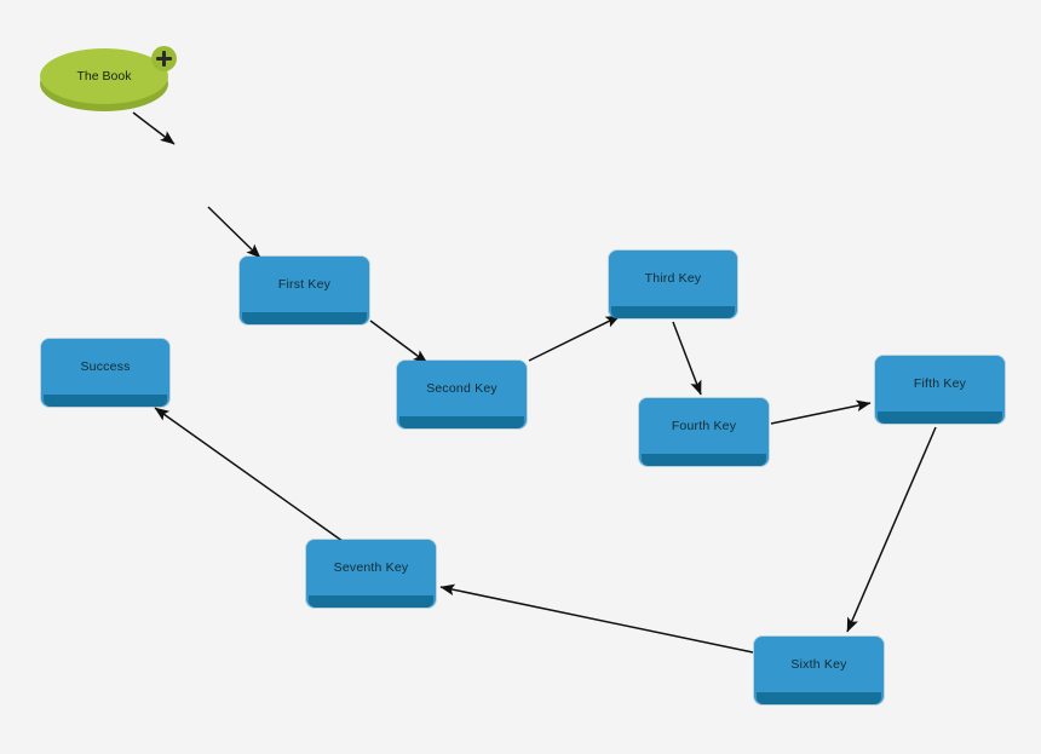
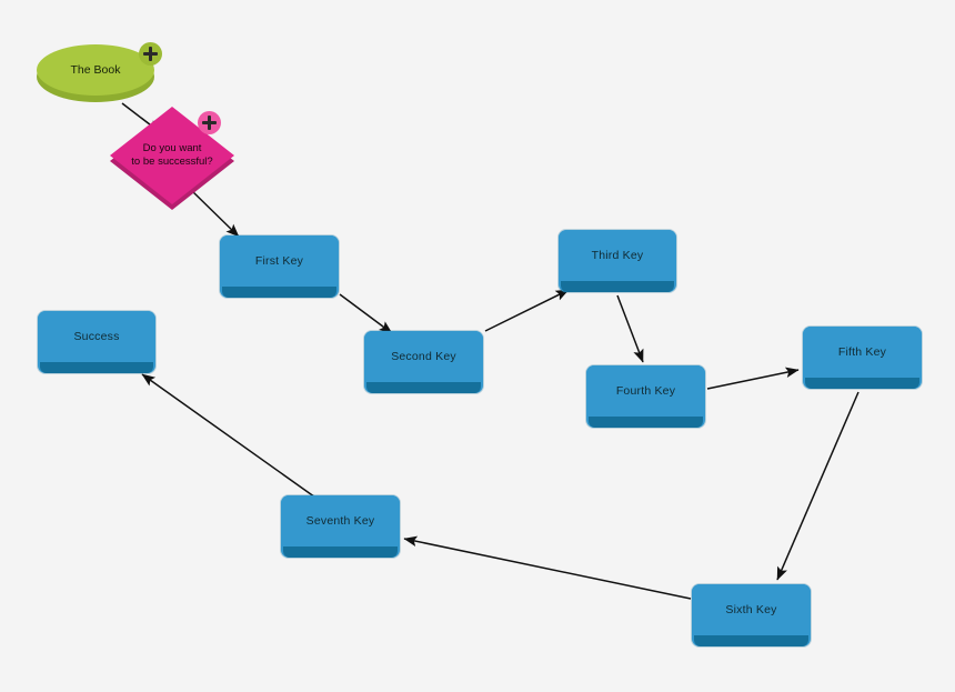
  The Book
+ Do you want
+ to be successful?
  First Key
  Second Key
  Third Key
  Fourth Key
  Fifth Key
  Sixth Key
  Seventh Key
  Success
